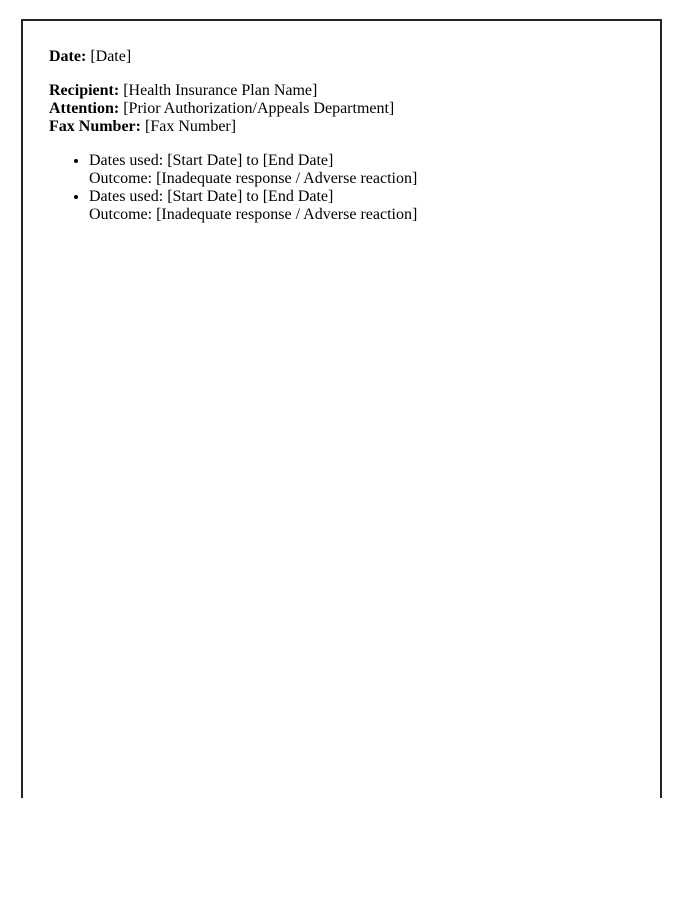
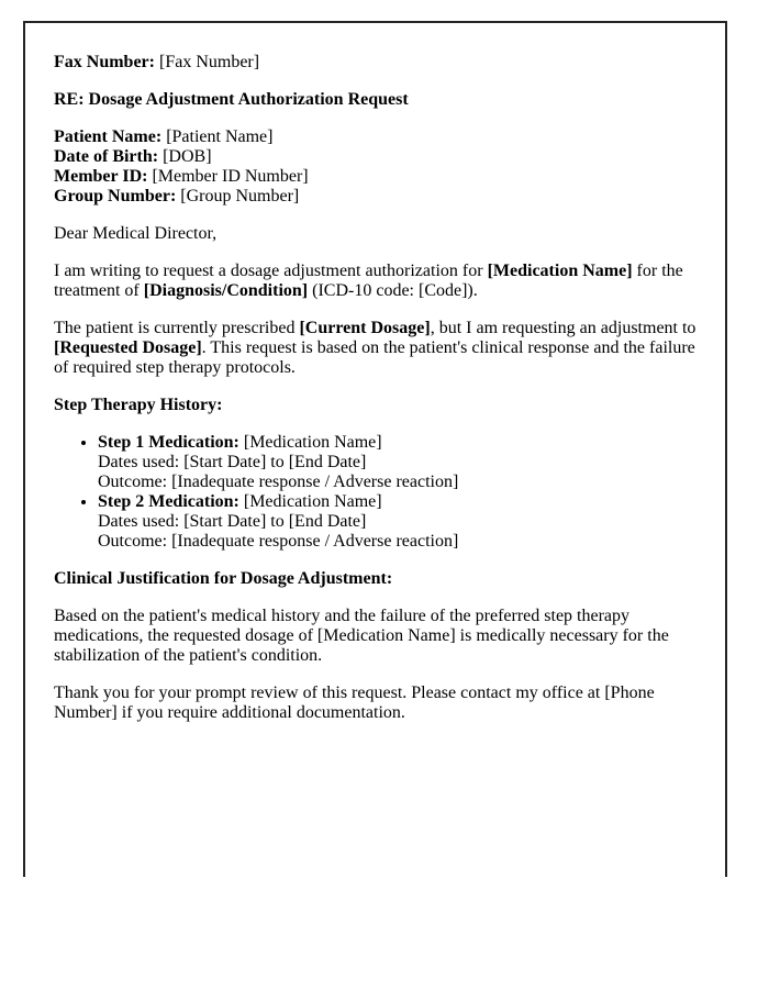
- Date: [Date]
- Recipient: [Health Insurance Plan Name]
- Attention: [Prior Authorization/Appeals Department]
  Fax Number: [Fax Number]
+ RE: Dosage Adjustment Authorization Request
+ Patient Name: [Patient Name]
+ Date of Birth: [DOB]
+ Member ID: [Member ID Number]
+ Group Number: [Group Number]
+ Dear Medical Director,
+ I am writing to request a dosage adjustment authorization for [Medication Name] for the treatment of [Diagnosis/Condition] (ICD-10 code: [Code]).
+ The patient is currently prescribed [Current Dosage], but I am requesting an adjustment to [Requested Dosage]. This request is based on the patient's clinical response and the failure of required step therapy protocols.
+ Step Therapy History:
+ Step 1 Medication: [Medication Name]
  Dates used: [Start Date] to [End Date]
  Outcome: [Inadequate response / Adverse reaction]
+ Step 2 Medication: [Medication Name]
  Dates used: [Start Date] to [End Date]
  Outcome: [Inadequate response / Adverse reaction]
+ Clinical Justification for Dosage Adjustment:
+ Based on the patient's medical history and the failure of the preferred step therapy medications, the requested dosage of [Medication Name] is medically necessary for the stabilization of the patient's condition.
+ Thank you for your prompt review of this request. Please contact my office at [Phone Number] if you require additional documentation.
